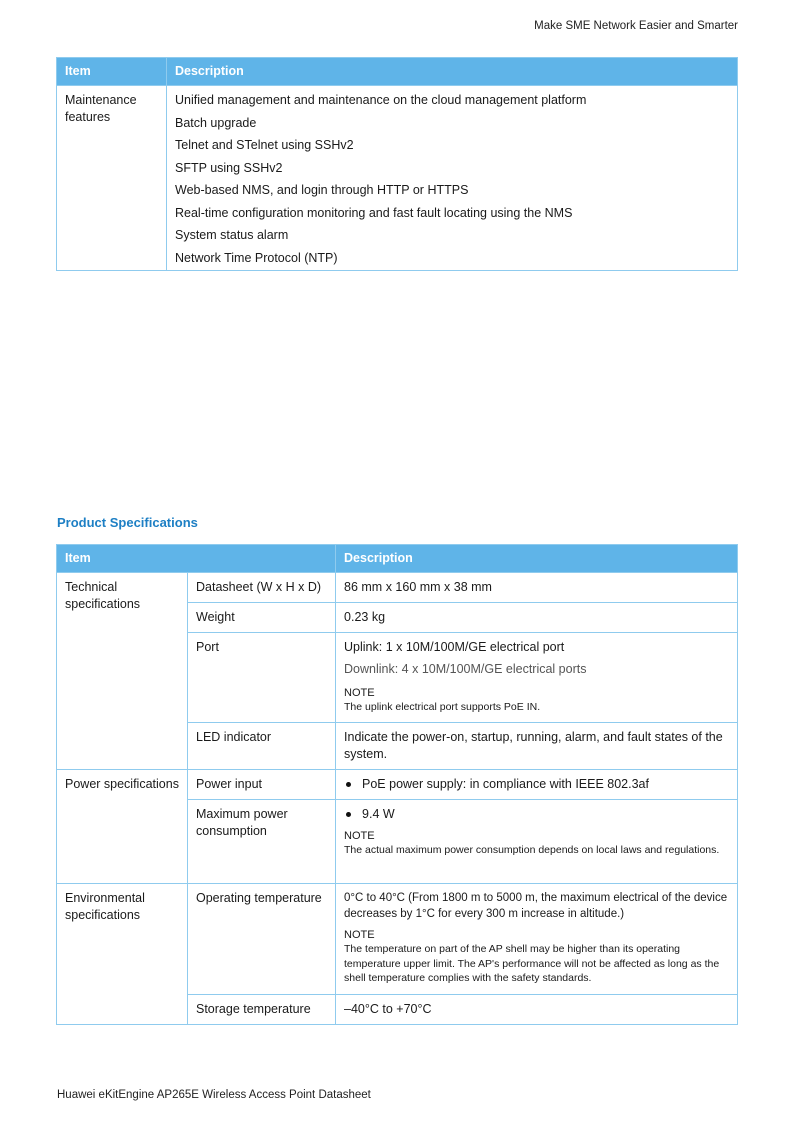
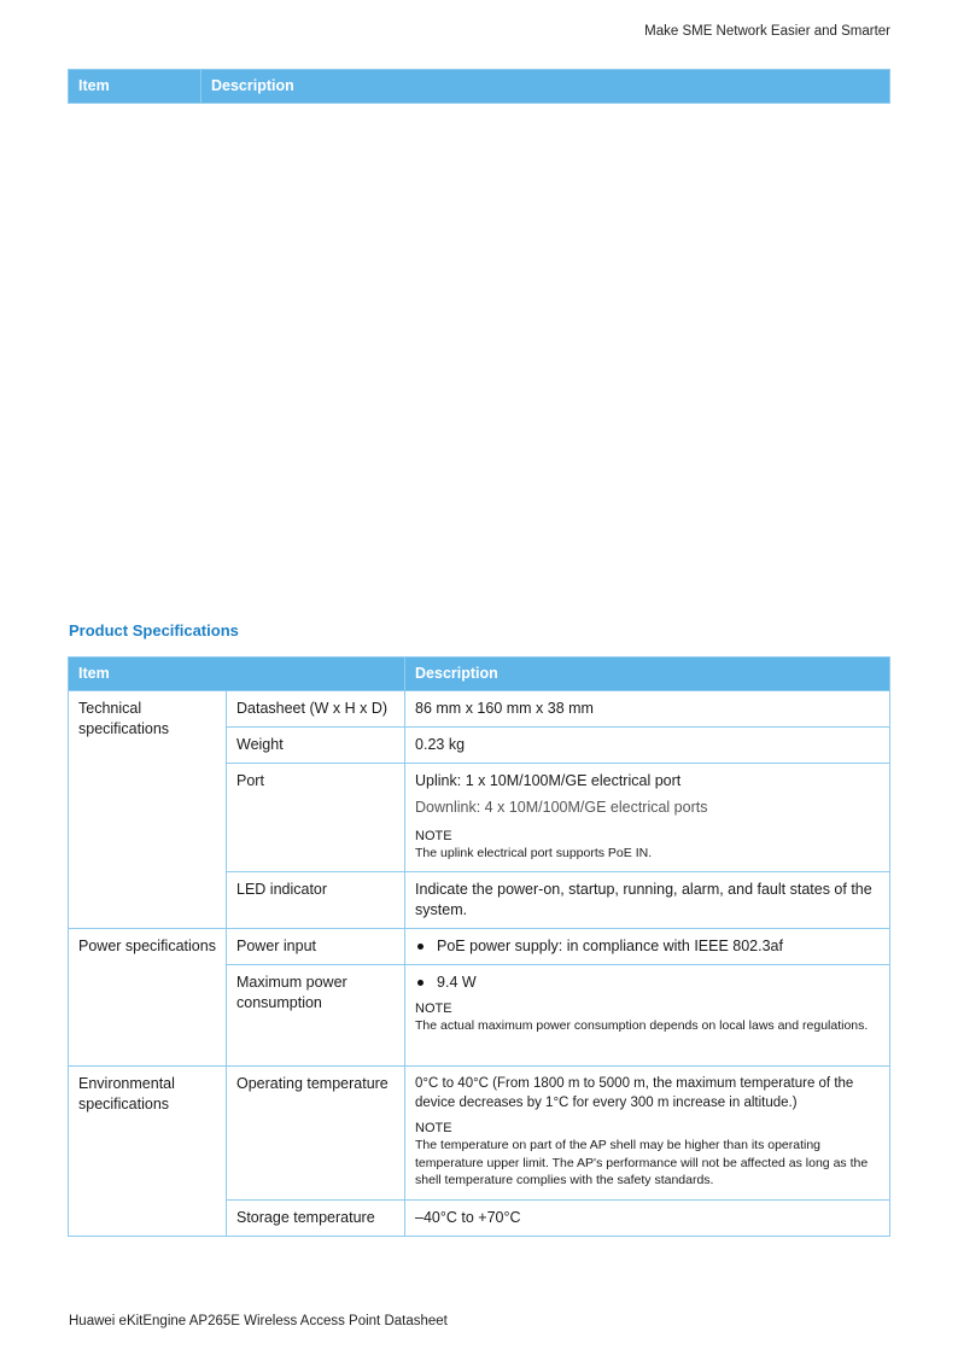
  Make SME Network Easier and Smarter
  Item	Description
- Maintenance features	Unified management and maintenance on the cloud management platform Batch upgrade Telnet and STelnet using SSHv2 SFTP using SSHv2 Web-based NMS, and login through HTTP or HTTPS Real-time configuration monitoring and fast fault locating using the NMS System status alarm Network Time Protocol (NTP)
  Product Specifications
  Item	Description
  Technical specifications	Datasheet (W x H x D)	86 mm x 160 mm x 38 mm
  Weight	0.23 kg
  Port	Uplink: 1 x 10M/100M/GE electrical port Downlink: 4 x 10M/100M/GE electrical ports NOTE The uplink electrical port supports PoE IN.
  LED indicator	Indicate the power-on, startup, running, alarm, and fault states of the system.
  Power specifications	Power input	PoE power supply: in compliance with IEEE 802.3af
  Maximum power consumption	9.4 W NOTE The actual maximum power consumption depends on local laws and regulations.
- Environmental specifications	Operating temperature	0°C to 40°C (From 1800 m to 5000 m, the maximum electrical of the device decreases by 1°C for every 300 m increase in altitude.) NOTE The temperature on part of the AP shell may be higher than its operating temperature upper limit. The AP's performance will not be affected as long as the shell temperature complies with the safety standards.
+ Environmental specifications	Operating temperature	0°C to 40°C (From 1800 m to 5000 m, the maximum temperature of the device decreases by 1°C for every 300 m increase in altitude.) NOTE The temperature on part of the AP shell may be higher than its operating temperature upper limit. The AP's performance will not be affected as long as the shell temperature complies with the safety standards.
  Storage temperature	–40°C to +70°C
  Huawei eKitEngine AP265E Wireless Access Point Datasheet
